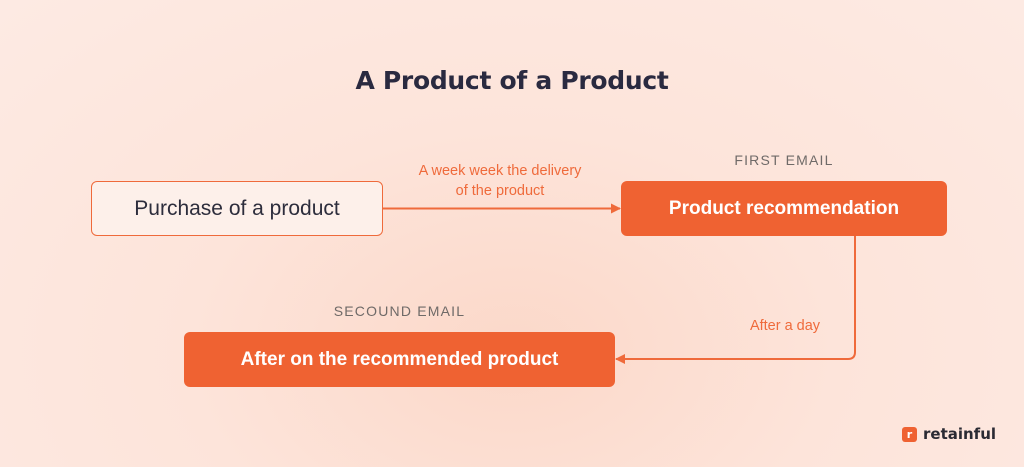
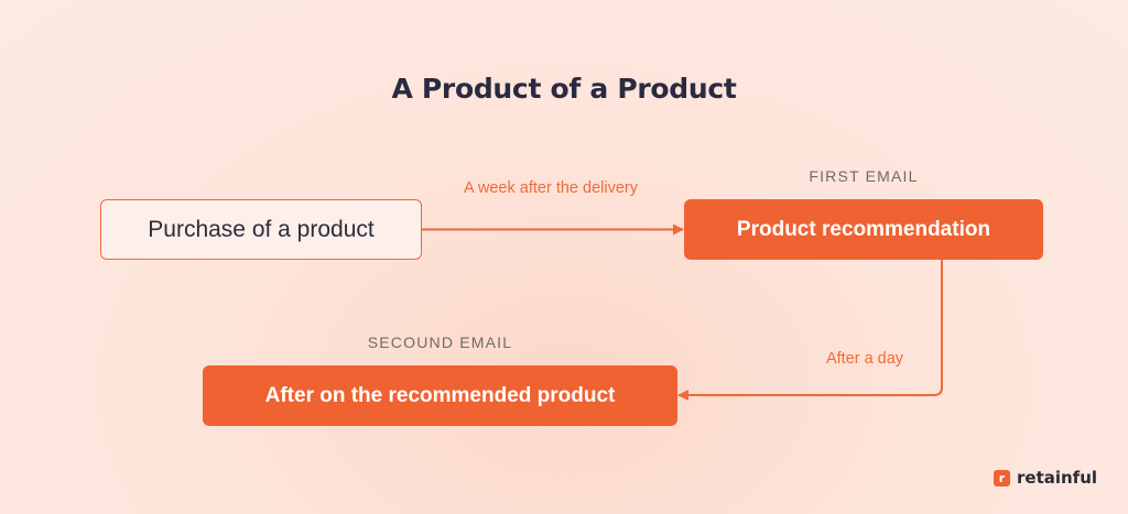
  A Product of a Product
  Purchase of a product
- A week week the delivery
+ A week after the delivery
- of the product
  FIRST EMAIL
  Product recommendation
  After a day
  SECOUND EMAIL
  After on the recommended product
  r
  retainful
